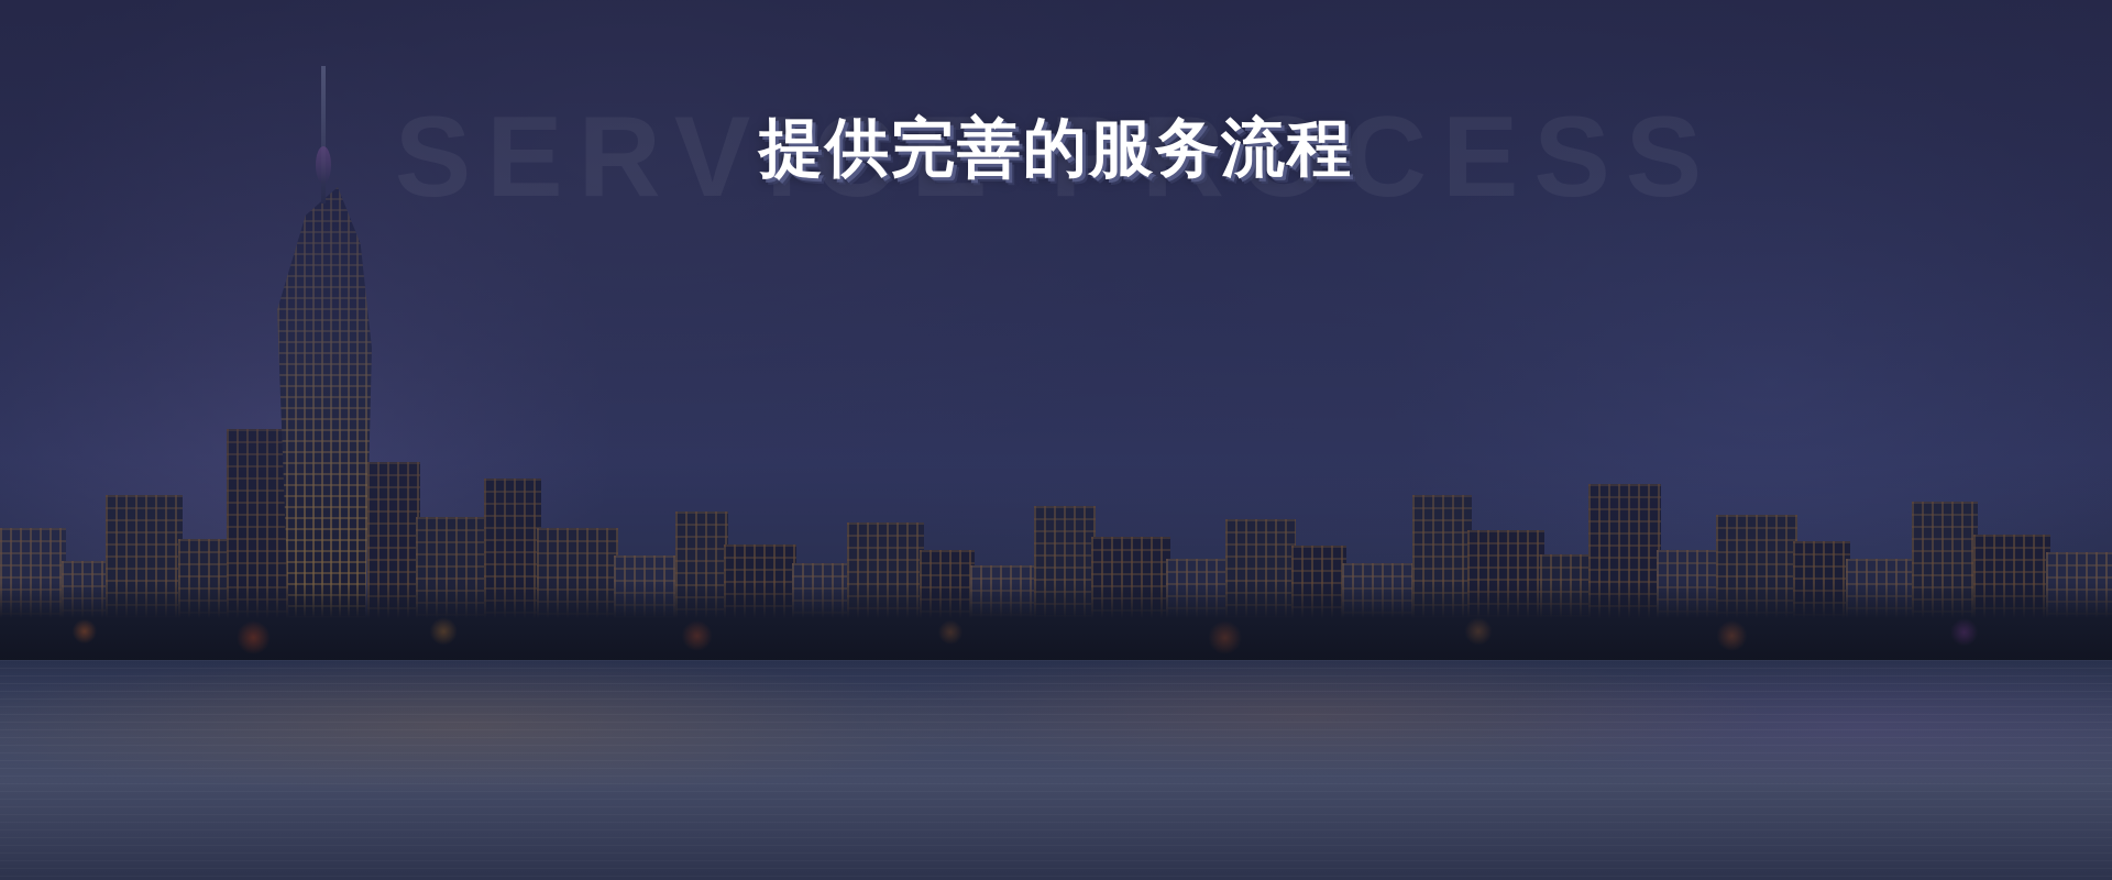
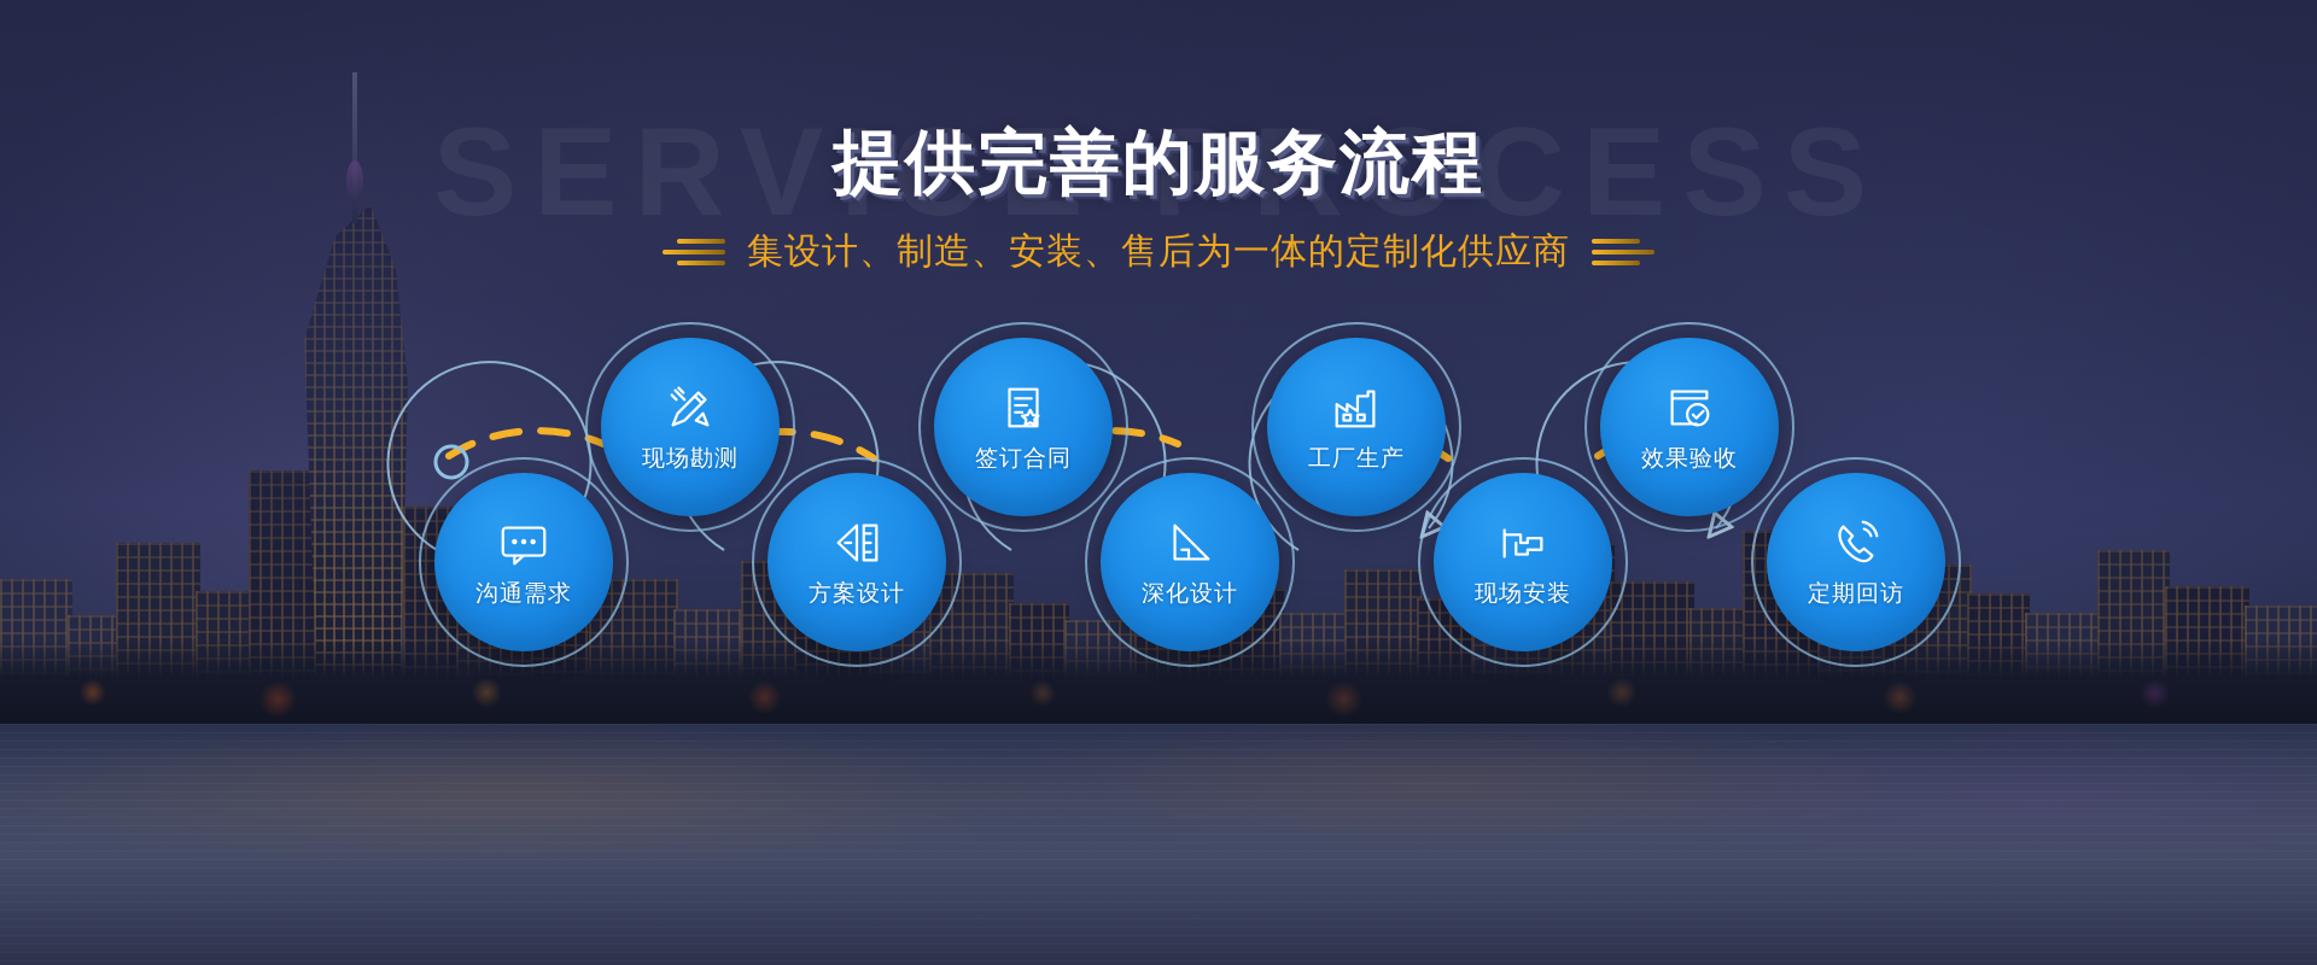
  SERVICE PROCESS
  提供完善的服务流程
+ 集设计、制造、安装、售后为一体的定制化供应商
+ 沟通需求
+ 现场勘测
+ 方案设计
+ 签订合同
+ 深化设计
+ 工厂生产
+ 现场安装
+ 效果验收
+ 定期回访
